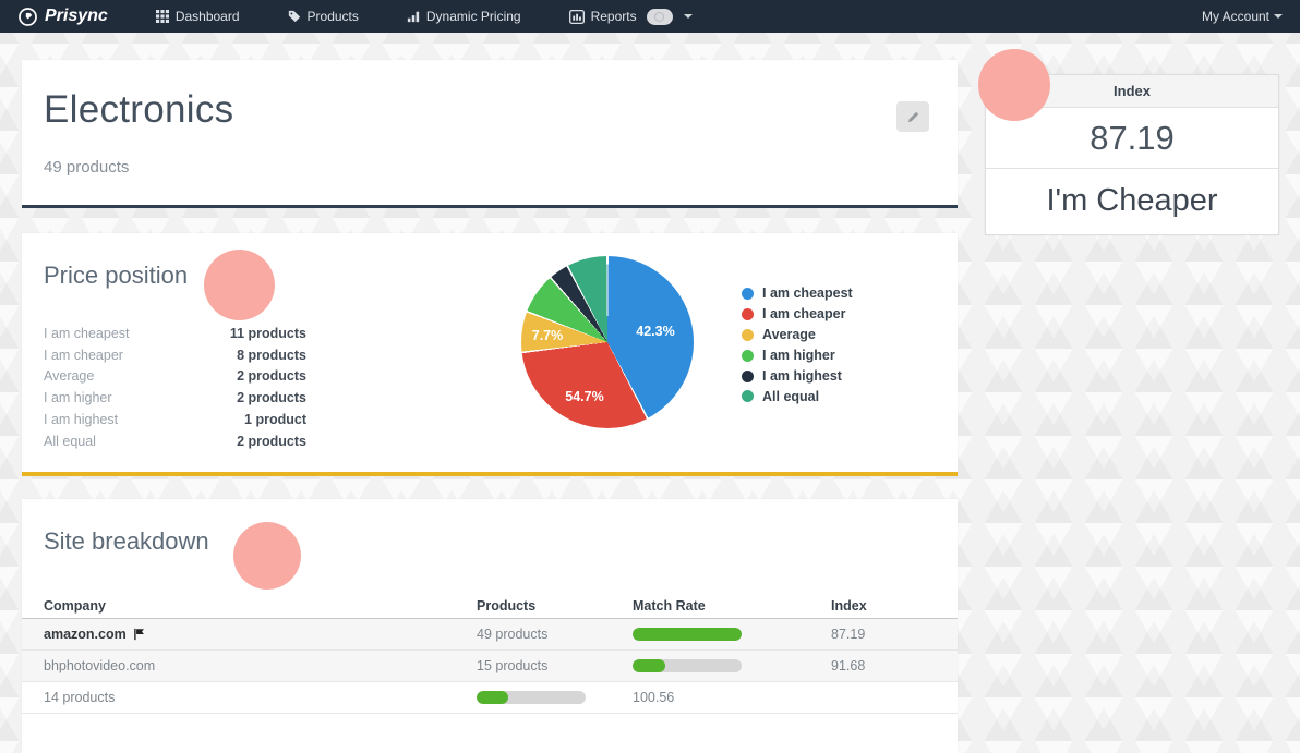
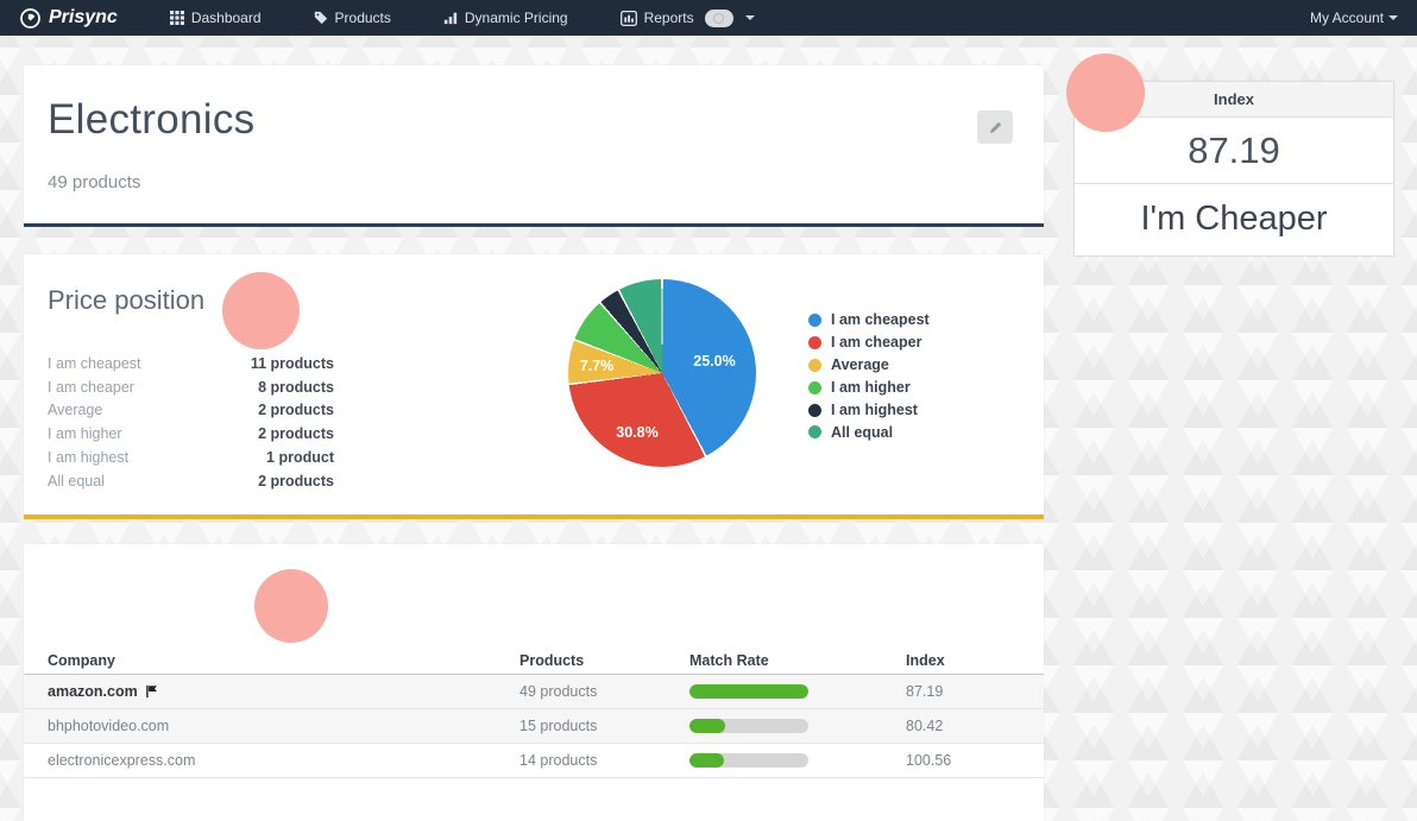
  Prisync
  Dashboard
  Products
  Dynamic Pricing
  Reports
  My Account
  Electronics
  49 products
  Price position
  I am cheapest
  11 products
  I am cheaper
  8 products
  Average
  2 products
  I am higher
  2 products
  I am highest
  1 product
  All equal
  2 products
- 42.3%
+ 25.0%
- 54.7%
+ 30.8%
  7.7%
  I am cheapest
  I am cheaper
  Average
  I am higher
  I am highest
  All equal
  Index
  87.19
  I'm Cheaper
- Site breakdown
  Company
  Products
  Match Rate
  Index
  amazon.com
  49 products
  87.19
  bhphotovideo.com
  15 products
- 91.68
+ 80.42
+ electronicexpress.com
  14 products
  100.56
